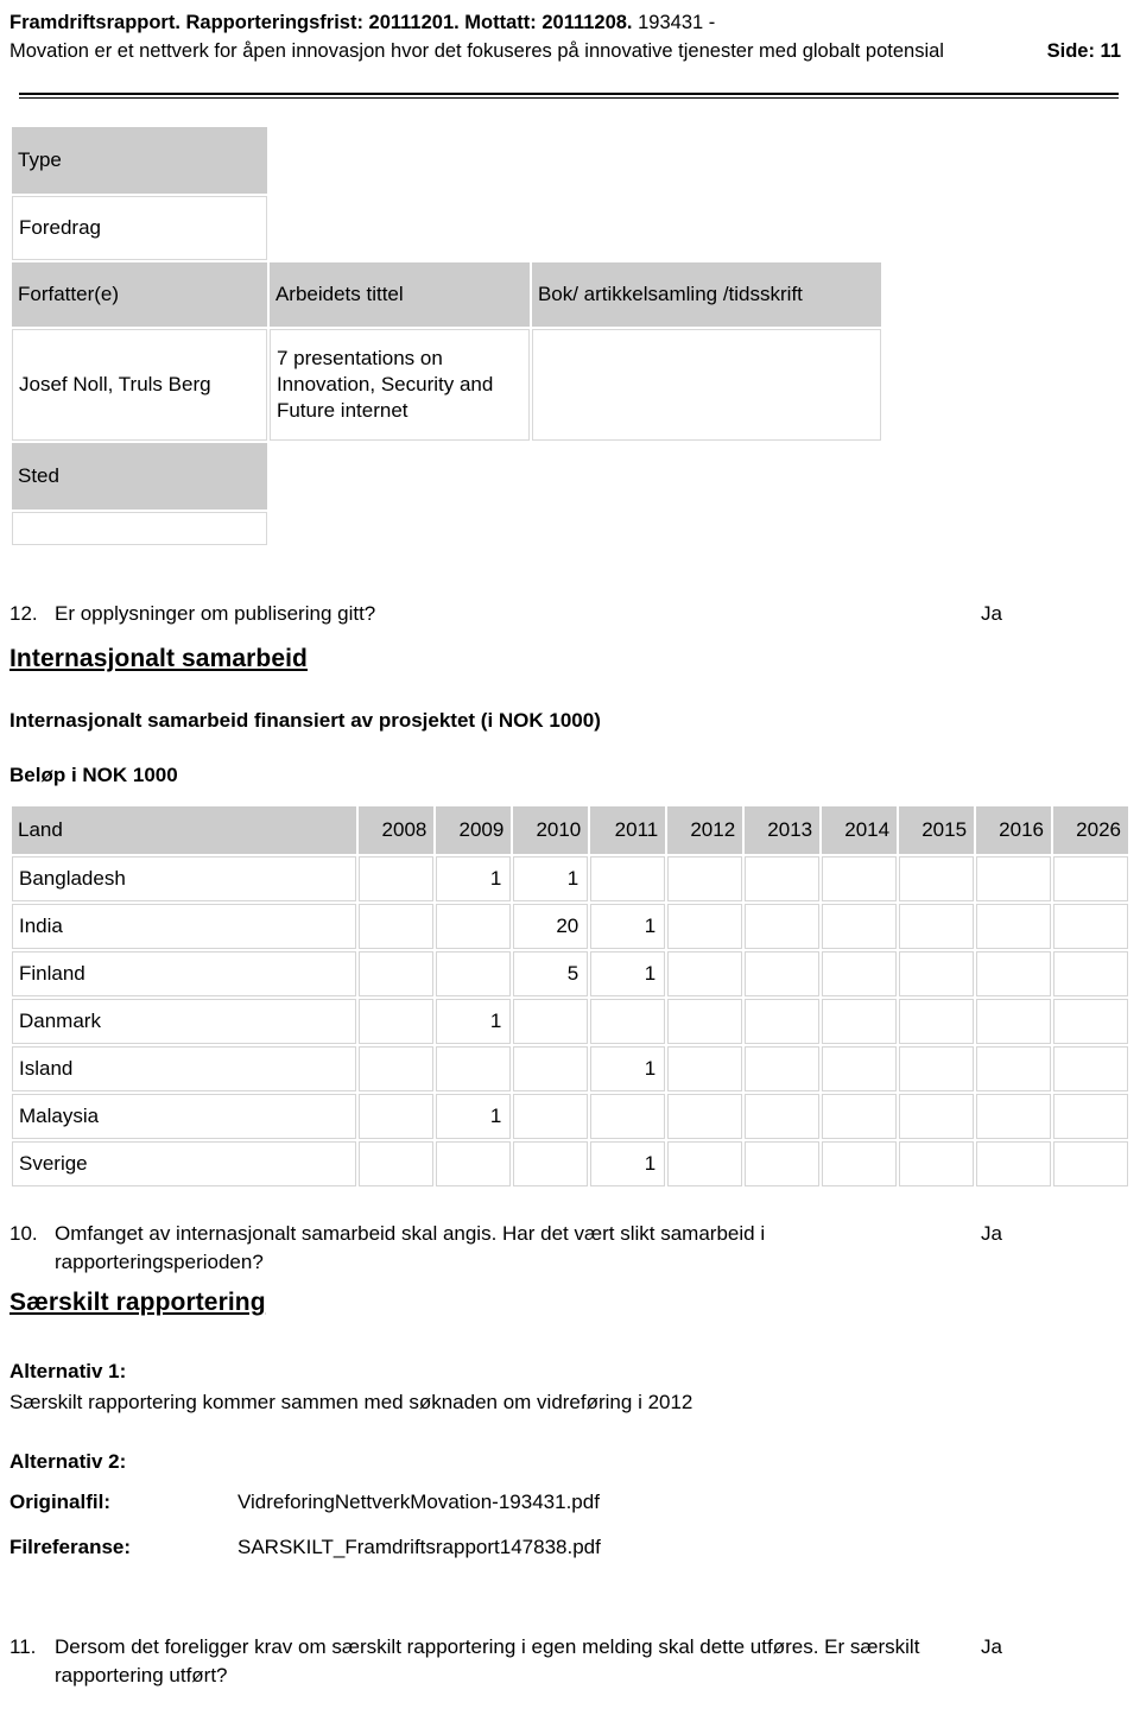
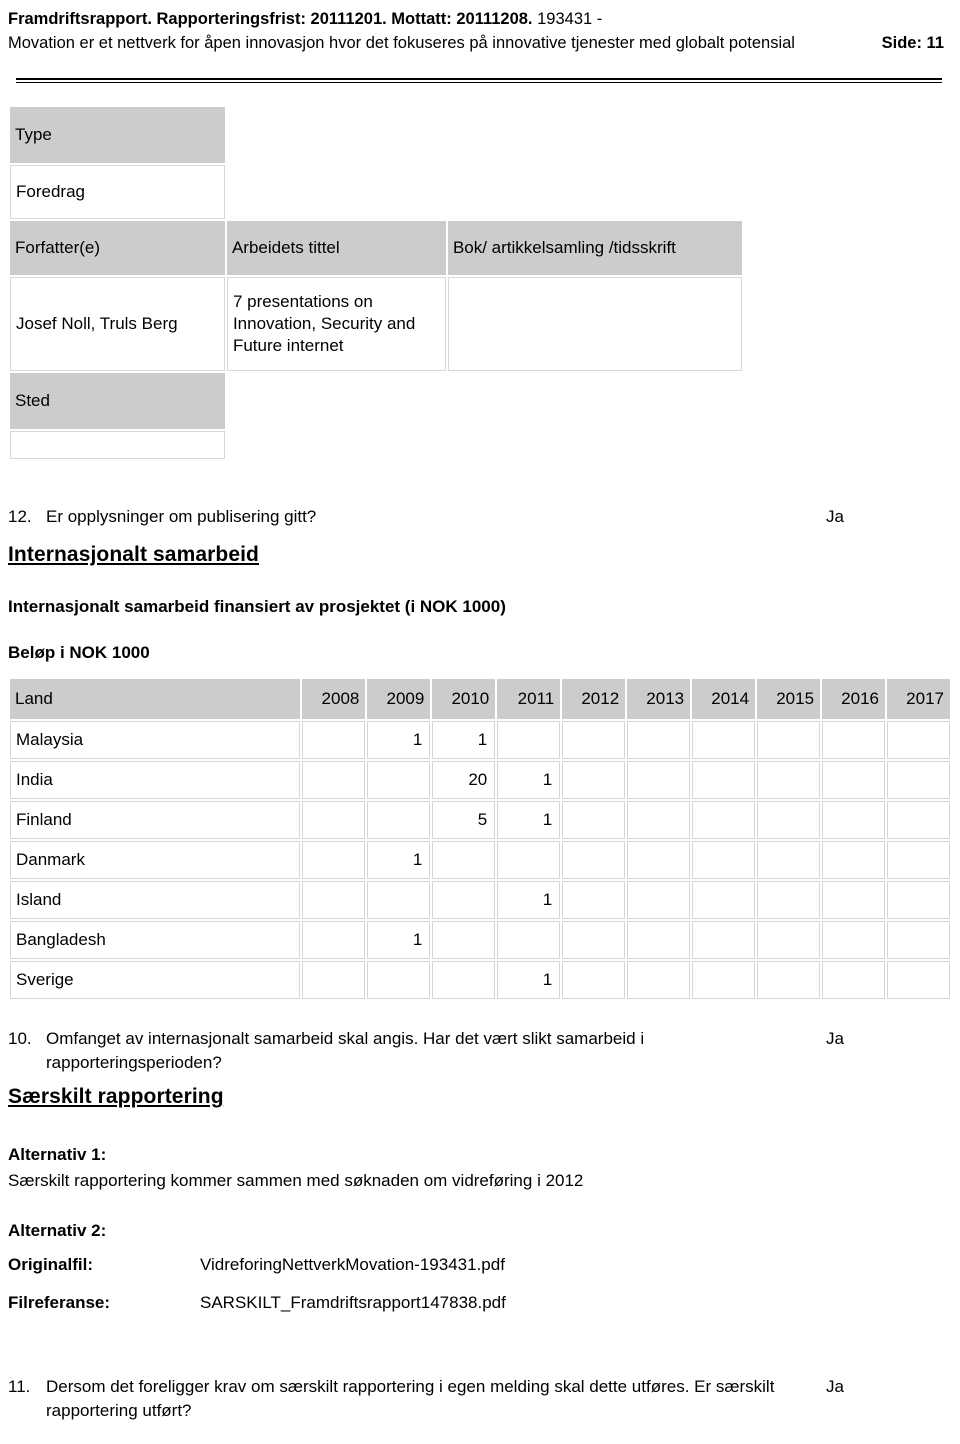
  Framdriftsrapport. Rapporteringsfrist: 20111201. Mottatt: 20111208. 193431 -
  Movation er et nettverk for åpen innovasjon hvor det fokuseres på innovative tjenester med globalt potensial
  Side: 11
  Type
  Foredrag
  Forfatter(e)	Arbeidets tittel	Bok/ artikkelsamling /tidsskrift
  Josef Noll, Truls Berg	7 presentations on Innovation, Security and Future internet
  Sted
  12.
  Er opplysninger om publisering gitt?
  Ja
  Internasjonalt samarbeid
  Internasjonalt samarbeid finansiert av prosjektet (i NOK 1000)
  Beløp i NOK 1000
- Land	2008	2009	2010	2011	2012	2013	2014	2015	2016	2026
+ Land	2008	2009	2010	2011	2012	2013	2014	2015	2016	2017
- Bangladesh		1	1
+ Malaysia		1	1
  India			20	1
  Finland			5	1
  Danmark		1
  Island				1
- Malaysia		1
+ Bangladesh		1
  Sverige				1
  10.
  Omfanget av internasjonalt samarbeid skal angis. Har det vært slikt samarbeid i rapporteringsperioden?
  Ja
  Særskilt rapportering
  Alternativ 1:
  Særskilt rapportering kommer sammen med søknaden om vidreføring i 2012
  Alternativ 2:
  Originalfil:
  VidreforingNettverkMovation-193431.pdf
  Filreferanse:
  SARSKILT_Framdriftsrapport147838.pdf
  11.
  Dersom det foreligger krav om særskilt rapportering i egen melding skal dette utføres. Er særskilt rapportering utført?
  Ja
